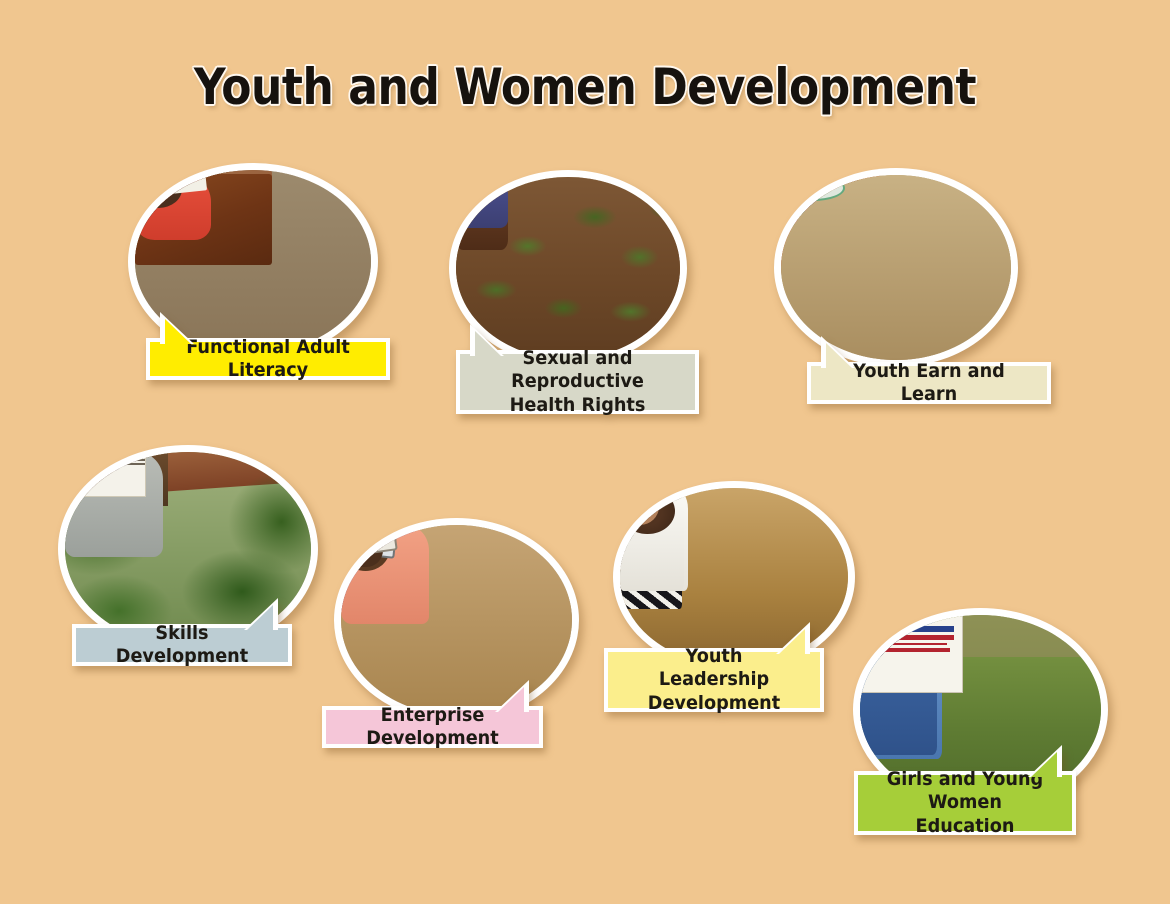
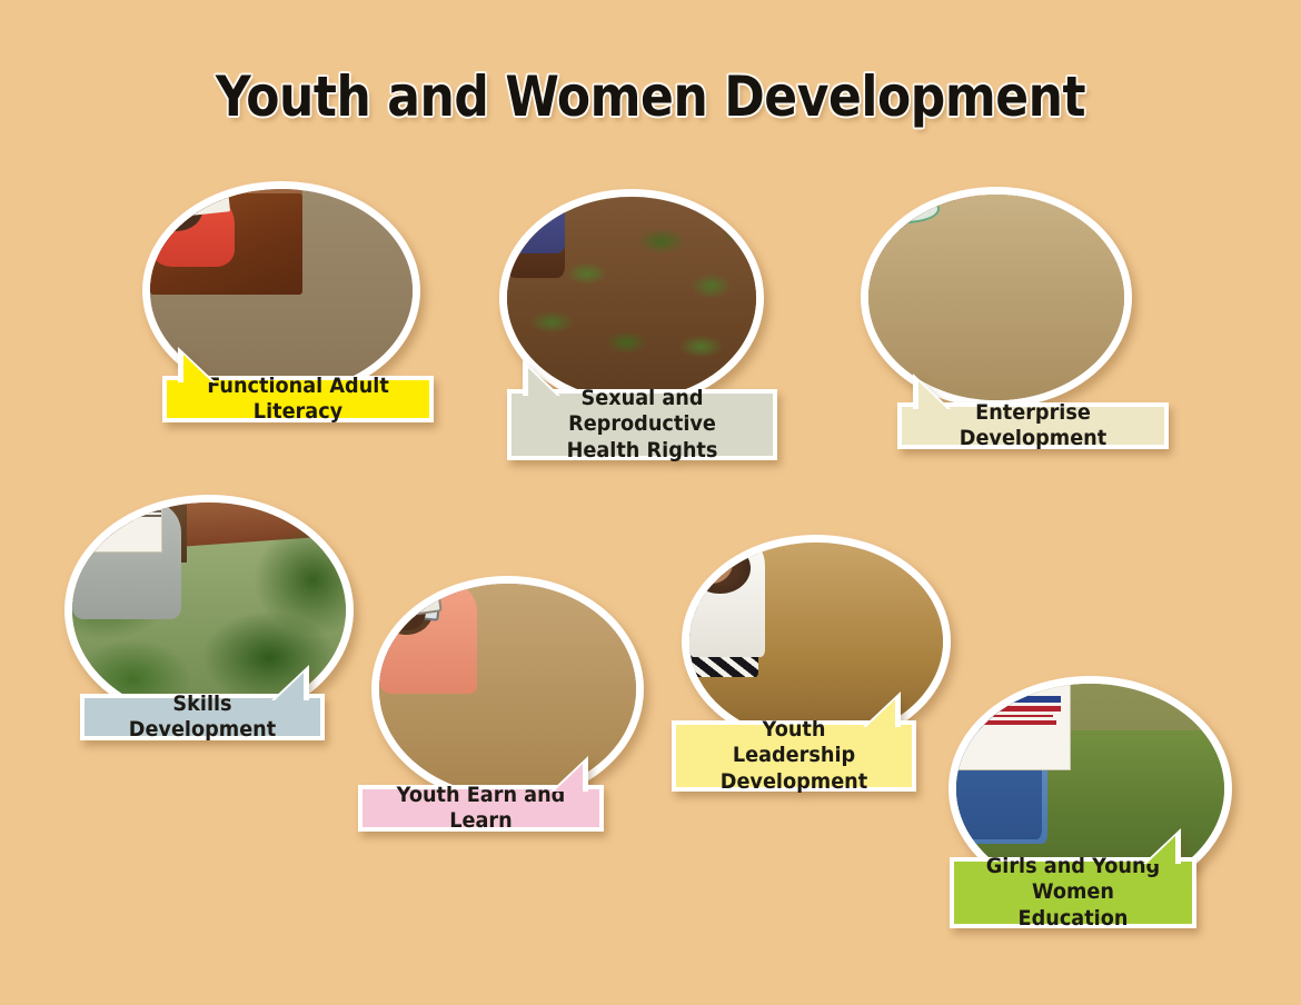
  Youth and Women Development
  Functional Adult Literacy
  Sexual and Reproductive
  Health Rights
- Youth Earn and Learn
+ Enterprise Development
  Skills Development
- Enterprise Development
+ Youth Earn and Learn
  Youth Leadership
  Development
  Girls and Young
  Women Education
